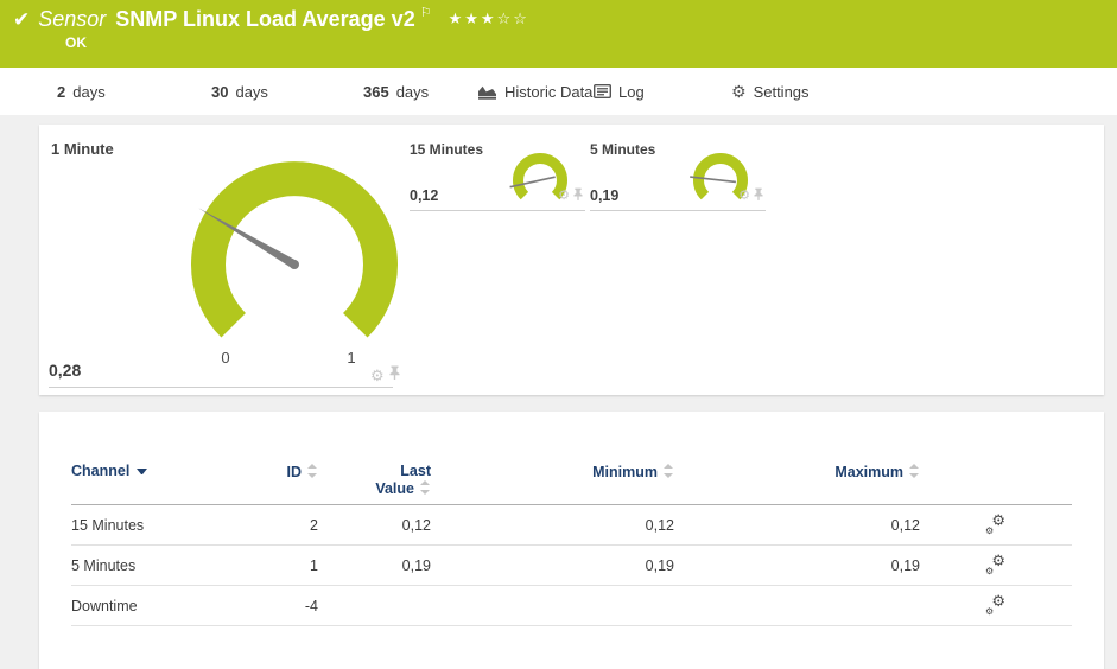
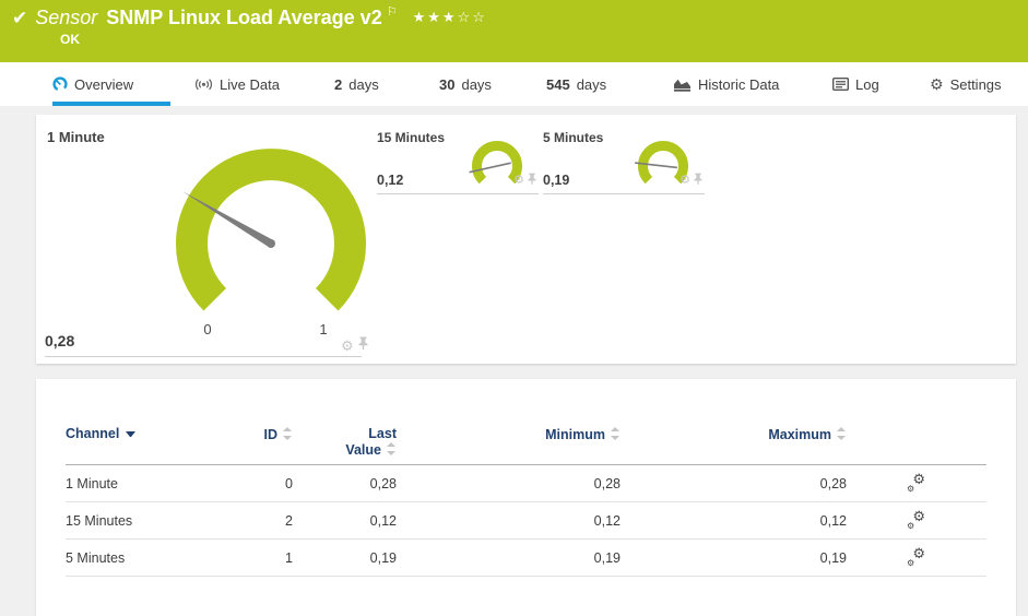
  ✔
  Sensor
  SNMP Linux Load Average v2
  ⚐
  ★★★☆☆
  OK
+ Overview
+ Live Data
  2
  days
  30
  days
- 365
+ 545
  days
  Historic Data
  Log
  ⚙
  Settings
  1 Minute
  0
  1
  0,28
  ⚙
  15 Minutes
  0,12
  ⚙
  5 Minutes
  0,19
  ⚙
  Channel	ID	LastValue	Minimum	Maximum
+ 1 Minute	0	0,28	0,28	0,28	⚙⚙
  15 Minutes	2	0,12	0,12	0,12	⚙⚙
  5 Minutes	1	0,19	0,19	0,19	⚙⚙
- Downtime	-4				⚙⚙
